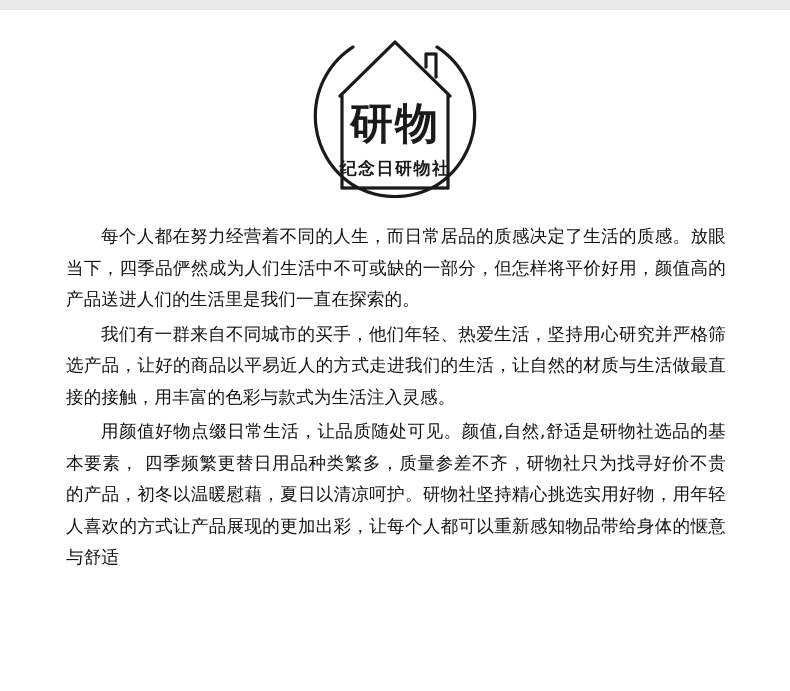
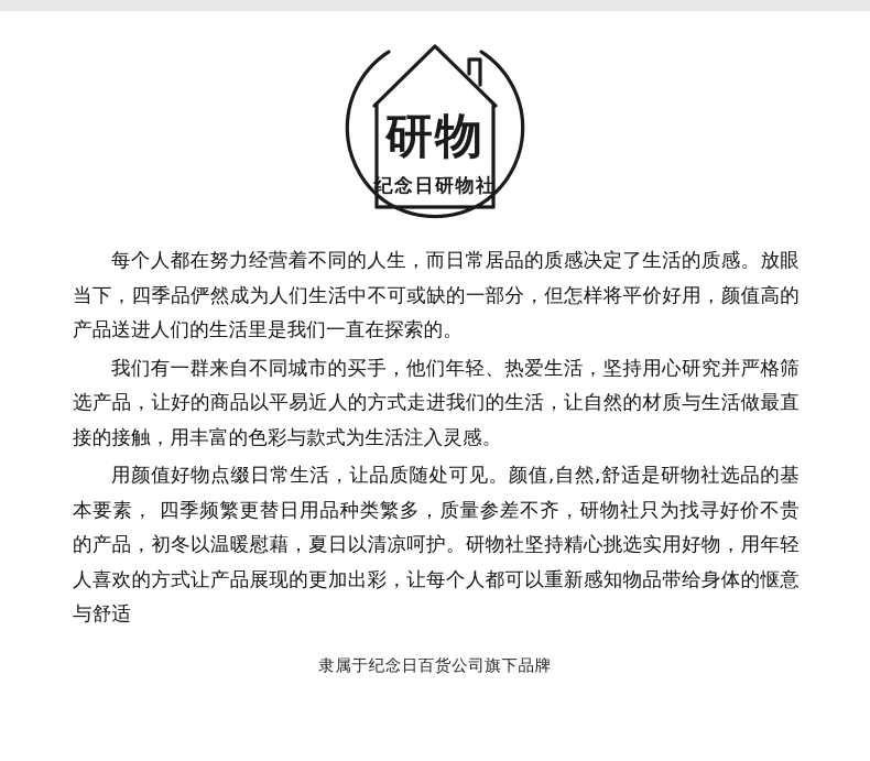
  研物
  纪念日研物社
  每个人都在努力经营着不同的人生，而日常居品的质感决定了生活的质感。放眼当下，四季品俨然成为人们生活中不可或缺的一部分，但怎样将平价好用，颜值高的产品送进人们的生活里是我们一直在探索的。
  我们有一群来自不同城市的买手，他们年轻、热爱生活，坚持用心研究并严格筛选产品，让好的商品以平易近人的方式走进我们的生活，让自然的材质与生活做最直接的接触，用丰富的色彩与款式为生活注入灵感。
  用颜值好物点缀日常生活，让品质随处可见。颜值,自然,舒适是研物社选品的基本要素， 四季频繁更替日用品种类繁多，质量参差不齐，研物社只为找寻好价不贵的产品，初冬以温暖慰藉，夏日以清凉呵护。研物社坚持精心挑选实用好物，用年轻人喜欢的方式让产品展现的更加出彩，让每个人都可以重新感知物品带给身体的惬意与舒适
+ 隶属于纪念日百货公司旗下品牌
